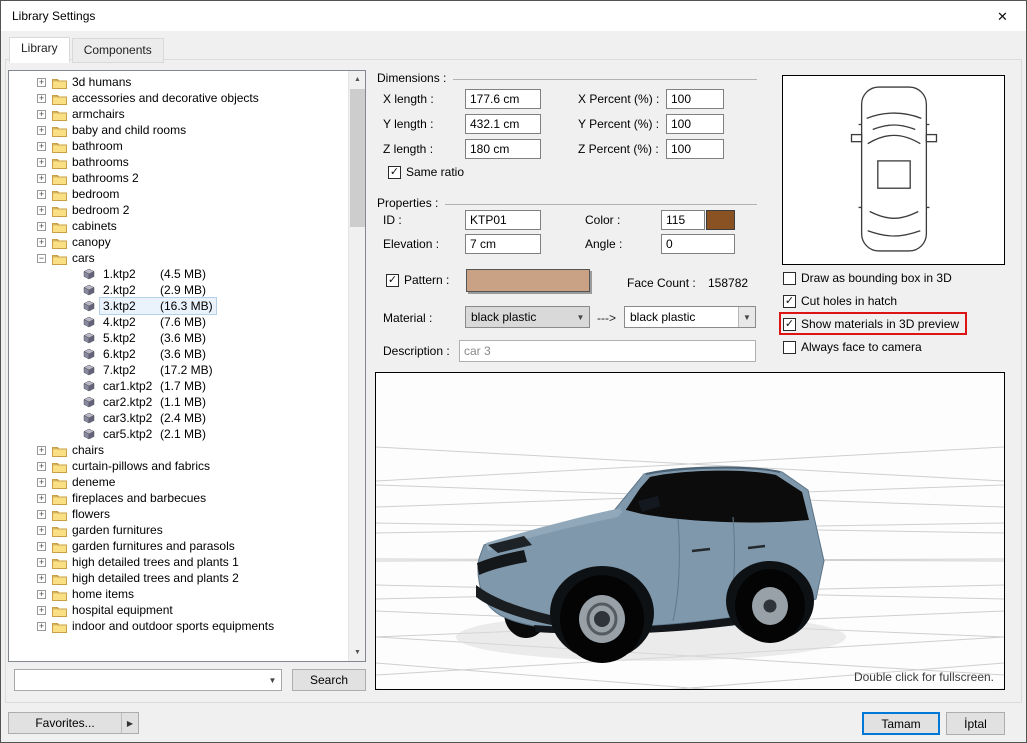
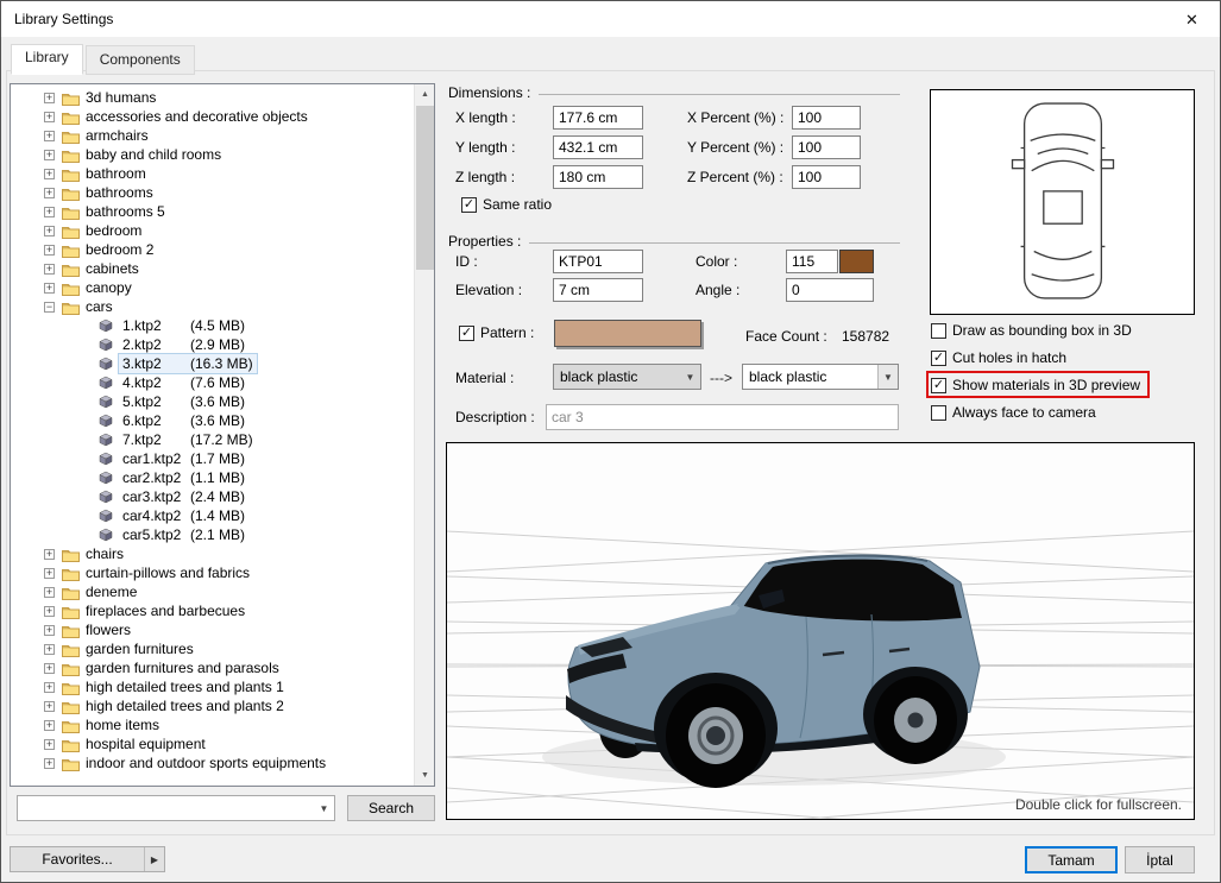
  Library Settings
  ✕
  Library
  Components
  +
  3d humans
  +
  accessories and decorative objects
  +
  armchairs
  +
  baby and child rooms
  +
  bathroom
  +
  bathrooms
  +
- bathrooms 2
+ bathrooms 5
  +
  bedroom
  +
  bedroom 2
  +
  cabinets
  +
  canopy
  −
  cars
  1.ktp2
  (4.5 MB)
  2.ktp2
  (2.9 MB)
  3.ktp2
  (16.3 MB)
  4.ktp2
  (7.6 MB)
  5.ktp2
  (3.6 MB)
  6.ktp2
  (3.6 MB)
  7.ktp2
  (17.2 MB)
  car1.ktp2
  (1.7 MB)
  car2.ktp2
  (1.1 MB)
  car3.ktp2
  (2.4 MB)
+ car4.ktp2
+ (1.4 MB)
  car5.ktp2
  (2.1 MB)
  +
  chairs
  +
  curtain-pillows and fabrics
  +
  deneme
  +
  fireplaces and barbecues
  +
  flowers
  +
  garden furnitures
  +
  garden furnitures and parasols
  +
  high detailed trees and plants 1
  +
  high detailed trees and plants 2
  +
  home items
  +
  hospital equipment
  +
  indoor and outdoor sports equipments
  ▼
  Search
  Dimensions :
  X length :
  177.6 cm
  X Percent (%) :
  100
  Y length :
  432.1 cm
  Y Percent (%) :
  100
  Z length :
  180 cm
  Z Percent (%) :
  100
  ✓
  Same ratio
  Properties :
  ID :
  KTP01
  Color :
  115
  Elevation :
  7 cm
  Angle :
  0
  ✓
  Pattern :
  Face Count :
  158782
  Material :
  black plastic
  ▼
  --->
  black plastic
  ▼
  Description :
  car 3
  Draw as bounding box in 3D
  ✓
  Cut holes in hatch
  ✓
  Show materials in 3D preview
  Always face to camera
  Double click for fullscreen.
  Favorites...
  ▶
  Tamam
  İptal
